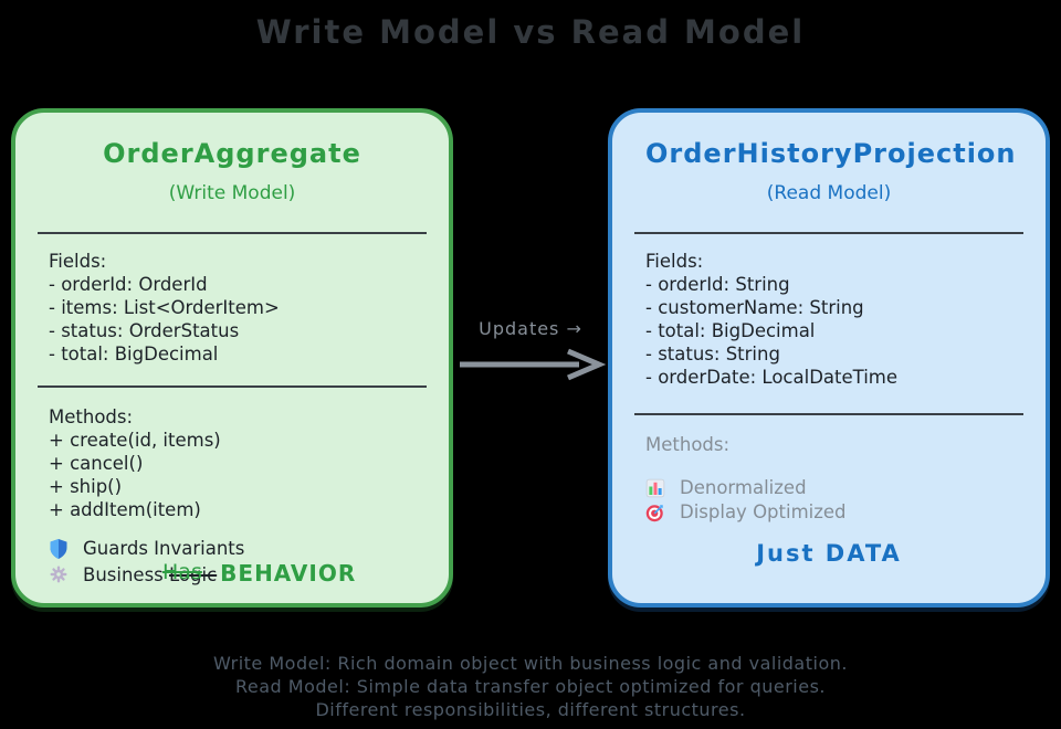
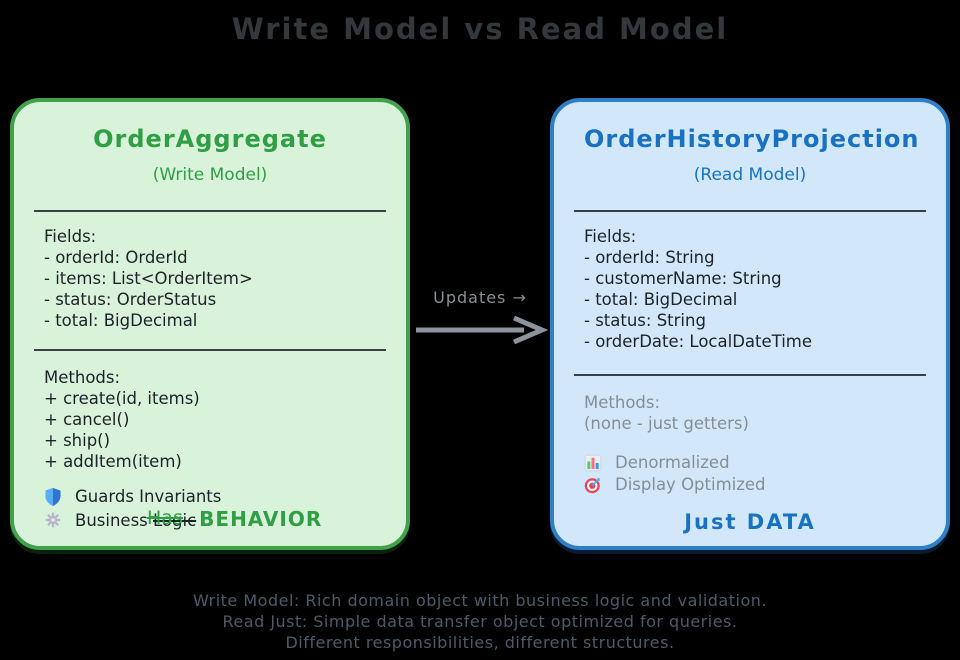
  Write Model vs Read Model
  OrderAggregate
  (Write Model)
  Fields:
  - orderId: OrderId
  - items: List<OrderItem>
  - status: OrderStatus
  - total: BigDecimal
  Methods:
  + create(id, items)
  + cancel()
  + ship()
  + addItem(item)
  Guards Invariants
  Business Logic
  Has
  BEHAVIOR
  Updates →
  OrderHistoryProjection
  (Read Model)
  Fields:
  - orderId: String
  - customerName: String
  - total: BigDecimal
  - status: String
  - orderDate: LocalDateTime
  Methods:
+ (none - just getters)
  Denormalized
  Display Optimized
  Just DATA
  Write Model: Rich domain object with business logic and validation.
- Read Model: Simple data transfer object optimized for queries.
+ Read Just: Simple data transfer object optimized for queries.
  Different responsibilities, different structures.
